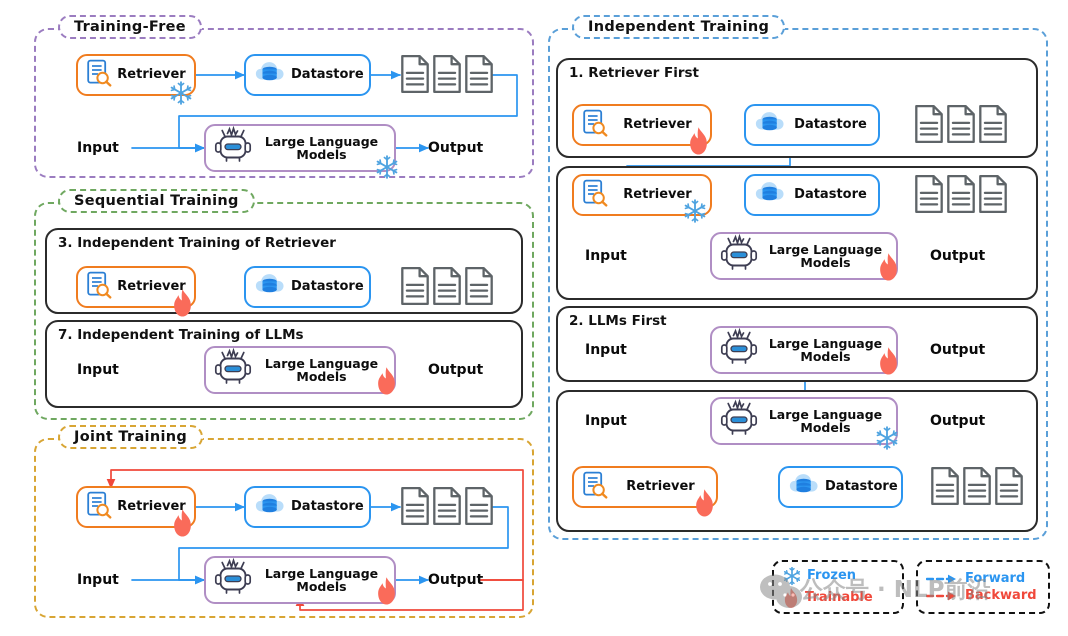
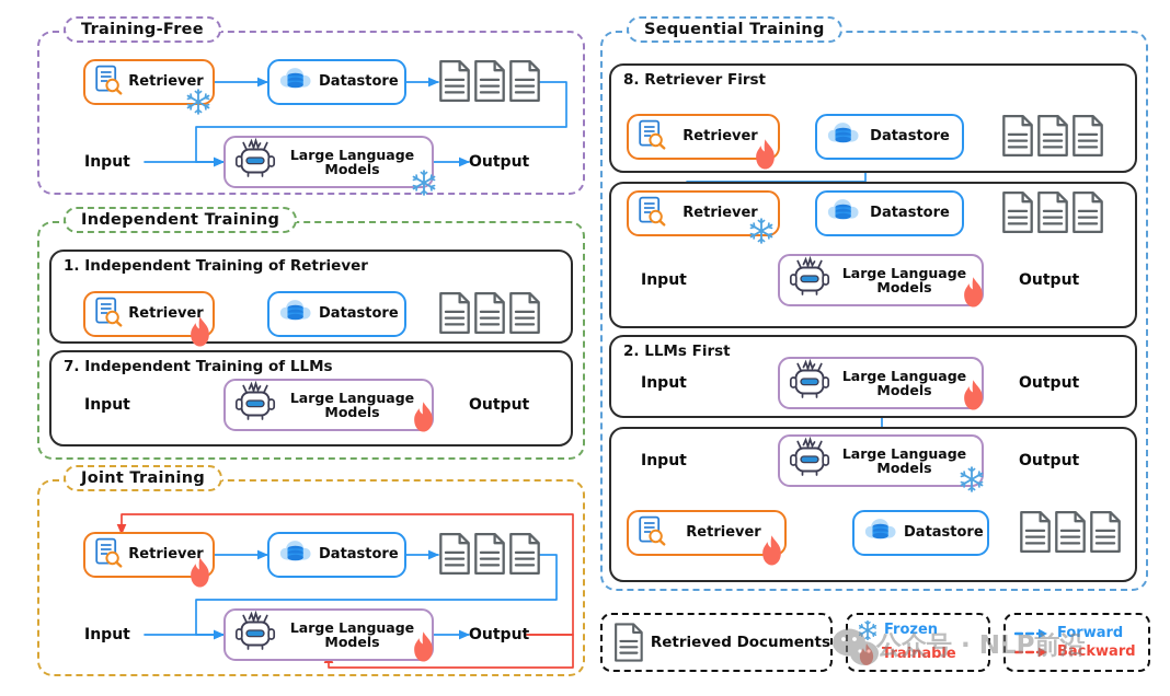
  Training-Free
  Retriever
  Datastore
  Input
  Large Language
  Models
  Output
- Sequential Training
+ Independent Training
- 3. Independent Training of Retriever
+ 1. Independent Training of Retriever
  Retriever
  Datastore
  7. Independent Training of LLMs
  Input
  Large Language
  Models
  Output
  Joint Training
  Retriever
  Datastore
  Input
  Large Language
  Models
  Output
- Independent Training
+ Sequential Training
- 1. Retriever First
+ 8. Retriever First
  Retriever
  Datastore
  Retriever
  Datastore
  Input
  Large Language
  Models
  Output
  2. LLMs First
  Input
  Large Language
  Models
  Output
  Input
  Large Language
  Models
  Output
  Retriever
  Datastore
+ Retrieved Documents
  Frozen
  Trainable
  Forward
  Backward
  公众号 · NLP前沿
